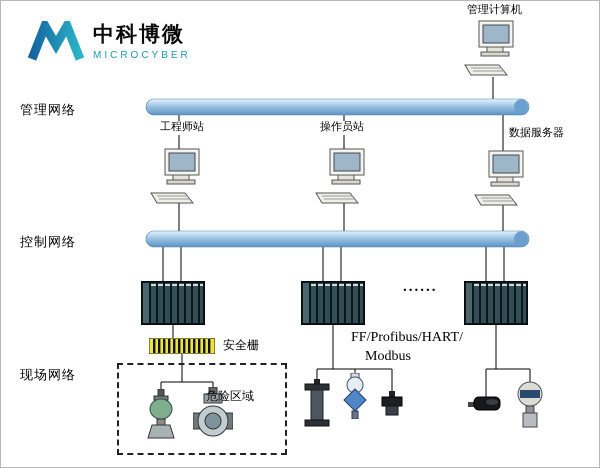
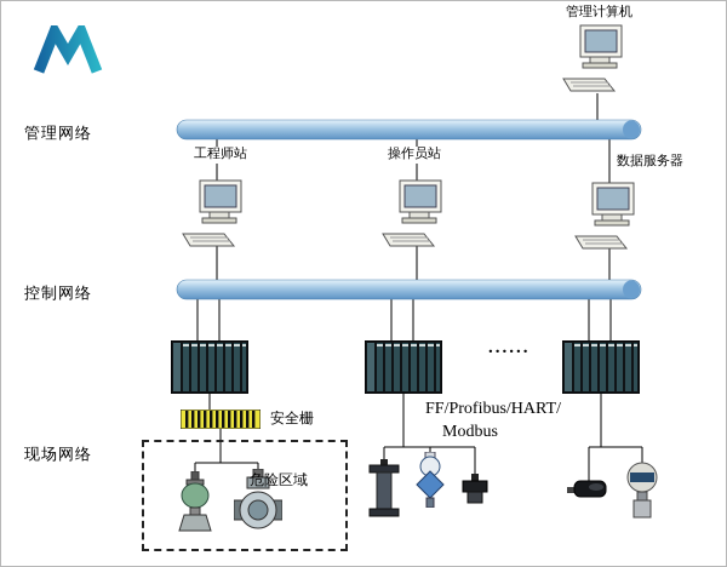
- 中科博微
- MICROCYBER
  管理计算机
  管理网络
  工程师站
  操作员站
  数据服务器
  控制网络
  ......
  安全栅
  FF/Profibus/HART/
  Modbus
  现场网络
  危险区域
